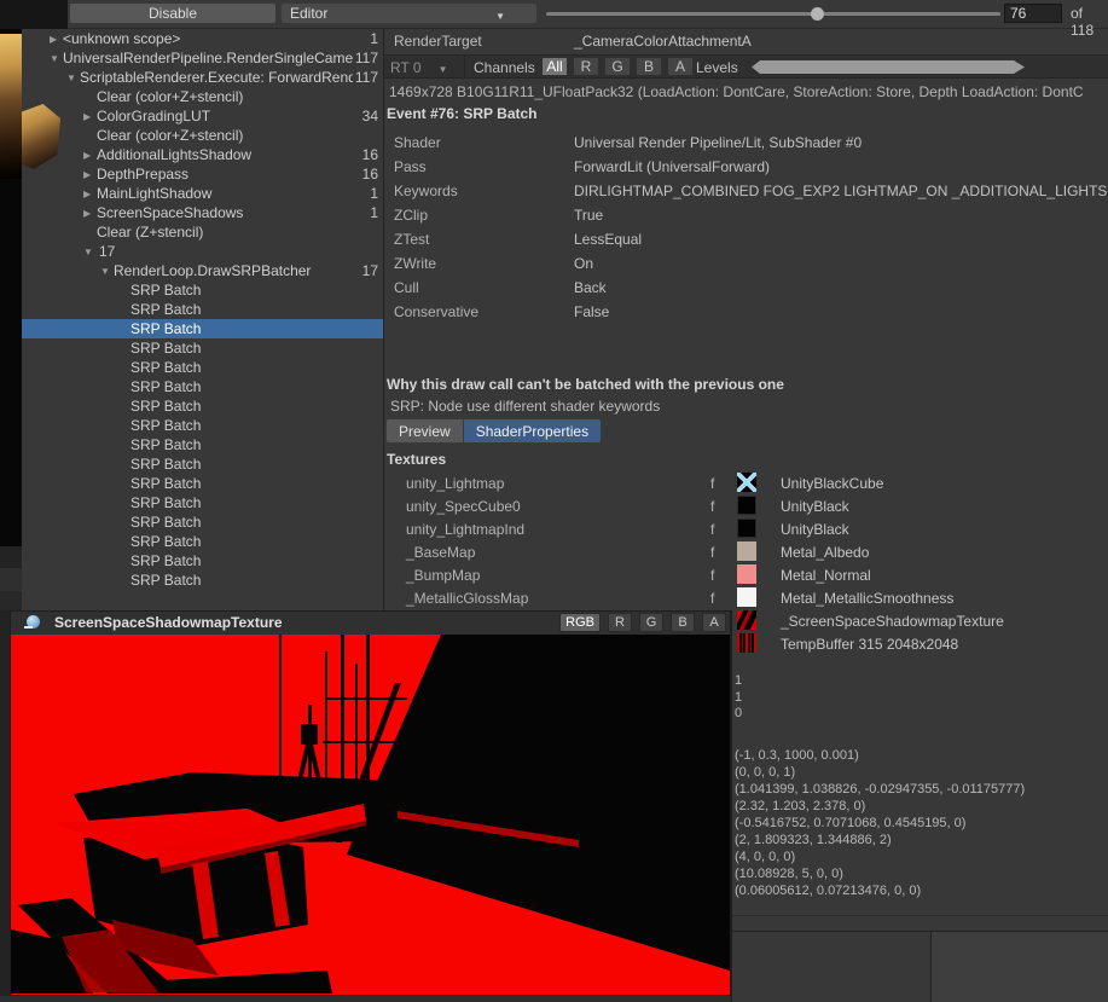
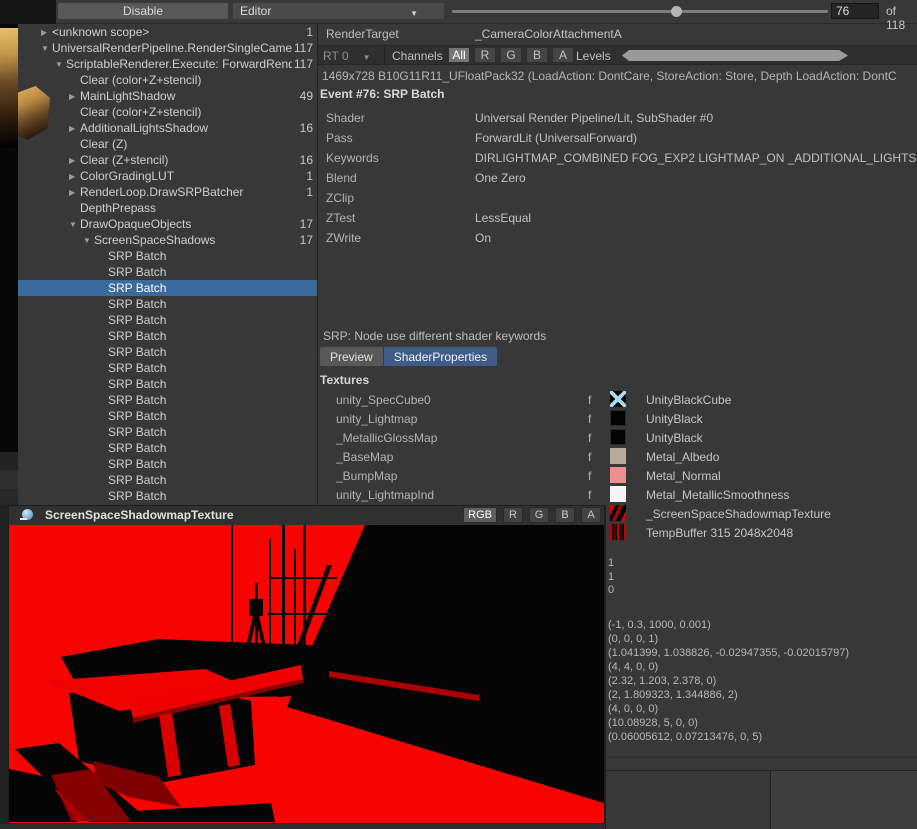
  Disable
  Editor
  ▼
  76
  of 118
  ▶
  <unknown scope>
  1
  ▼
  UniversalRenderPipeline.RenderSingleCame
  117
  ▼
  ScriptableRenderer.Execute: ForwardRend
  117
  Clear (color+Z+stencil)
  ▶
- ColorGradingLUT
+ MainLightShadow
- 34
+ 49
  Clear (color+Z+stencil)
  ▶
  AdditionalLightsShadow
  16
+ Clear (Z)
  ▶
- DepthPrepass
+ Clear (Z+stencil)
  16
  ▶
- MainLightShadow
+ ColorGradingLUT
  1
  ▶
- ScreenSpaceShadows
+ RenderLoop.DrawSRPBatcher
  1
- Clear (Z+stencil)
+ DepthPrepass
  ▼
+ DrawOpaqueObjects
  17
  ▼
- RenderLoop.DrawSRPBatcher
+ ScreenSpaceShadows
  17
  SRP Batch
  SRP Batch
  SRP Batch
  SRP Batch
  SRP Batch
  SRP Batch
  SRP Batch
  SRP Batch
  SRP Batch
  SRP Batch
  SRP Batch
  SRP Batch
  SRP Batch
  SRP Batch
  SRP Batch
  SRP Batch
  RenderTarget
  _CameraColorAttachmentA
  RT 0 ▼
  Channels
  All
  R
  G
  B
  A
  Levels
  1469x728 B10G11R11_UFloatPack32 (LoadAction: DontCare, StoreAction: Store, Depth LoadAction: DontC
  Event #76: SRP Batch
  Shader
  Universal Render Pipeline/Lit, SubShader #0
  Pass
  ForwardLit (UniversalForward)
  Keywords
  DIRLIGHTMAP_COMBINED FOG_EXP2 LIGHTMAP_ON _ADDITIONAL_LIGHTS
+ Blend
+ One Zero
  ZClip
- True
  ZTest
  LessEqual
  ZWrite
  On
- Cull
- Back
- Conservative
- False
- Why this draw call can't be batched with the previous one
  SRP: Node use different shader keywords
  Preview
  ShaderProperties
  Textures
- unity_Lightmap
+ unity_SpecCube0
  f
  UnityBlackCube
- unity_SpecCube0
+ unity_Lightmap
  f
  UnityBlack
- unity_LightmapInd
+ _MetallicGlossMap
  f
  UnityBlack
  _BaseMap
  f
  Metal_Albedo
  _BumpMap
  f
  Metal_Normal
- _MetallicGlossMap
+ unity_LightmapInd
  f
  Metal_MetallicSmoothness
  _ScreenSpaceShadowmapTexture
  TempBuffer 315 2048x2048
  1
  1
  0
  (-1, 0.3, 1000, 0.001)
  (0, 0, 0, 1)
- (1.041399, 1.038826, -0.02947355, -0.01175777)
+ (1.041399, 1.038826, -0.02947355, -0.02015797)
+ (4, 4, 0, 0)
  (2.32, 1.203, 2.378, 0)
- (-0.5416752, 0.7071068, 0.4545195, 0)
  (2, 1.809323, 1.344886, 2)
  (4, 0, 0, 0)
  (10.08928, 5, 0, 0)
- (0.06005612, 0.07213476, 0, 0)
+ (0.06005612, 0.07213476, 0, 5)
  ScreenSpaceShadowmapTexture
  RGB
  R
  G
  B
  A
